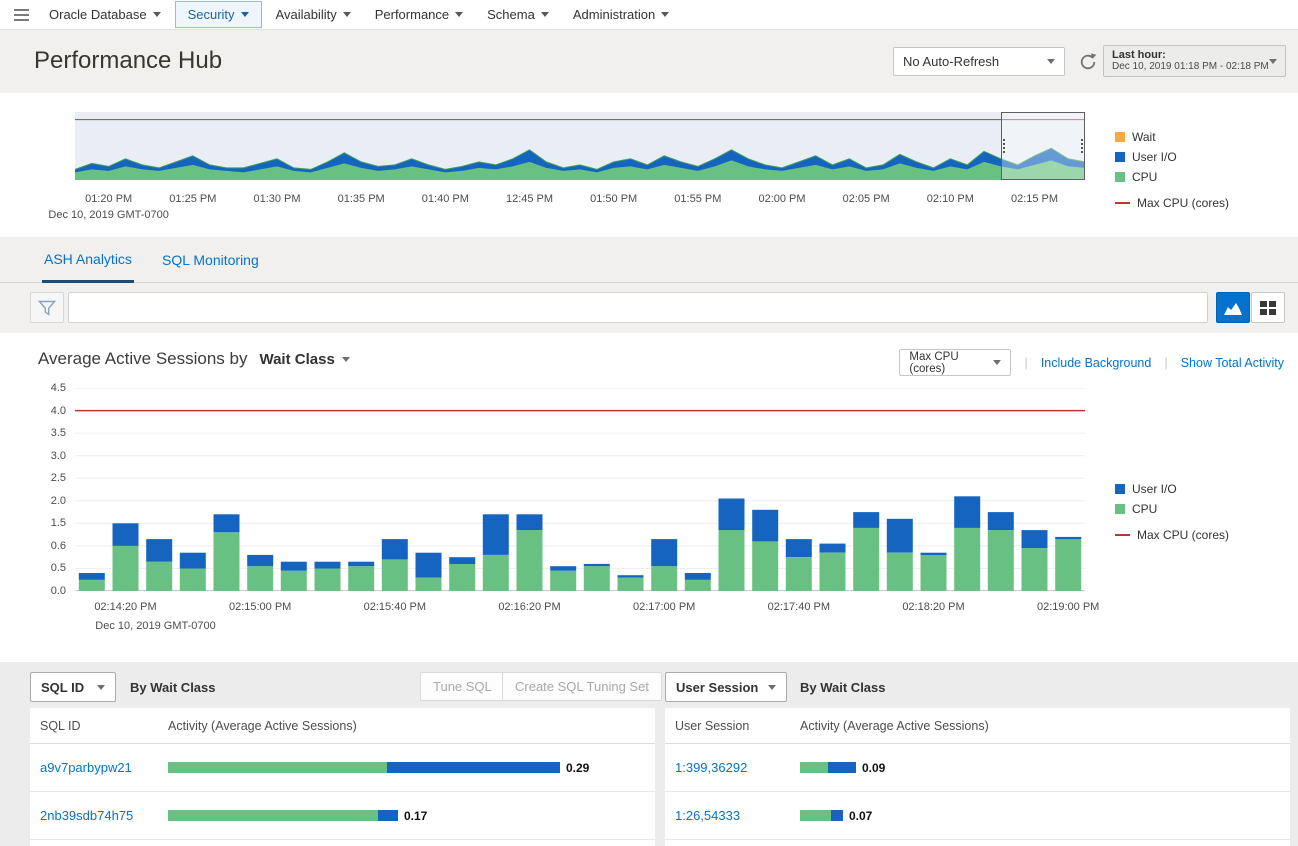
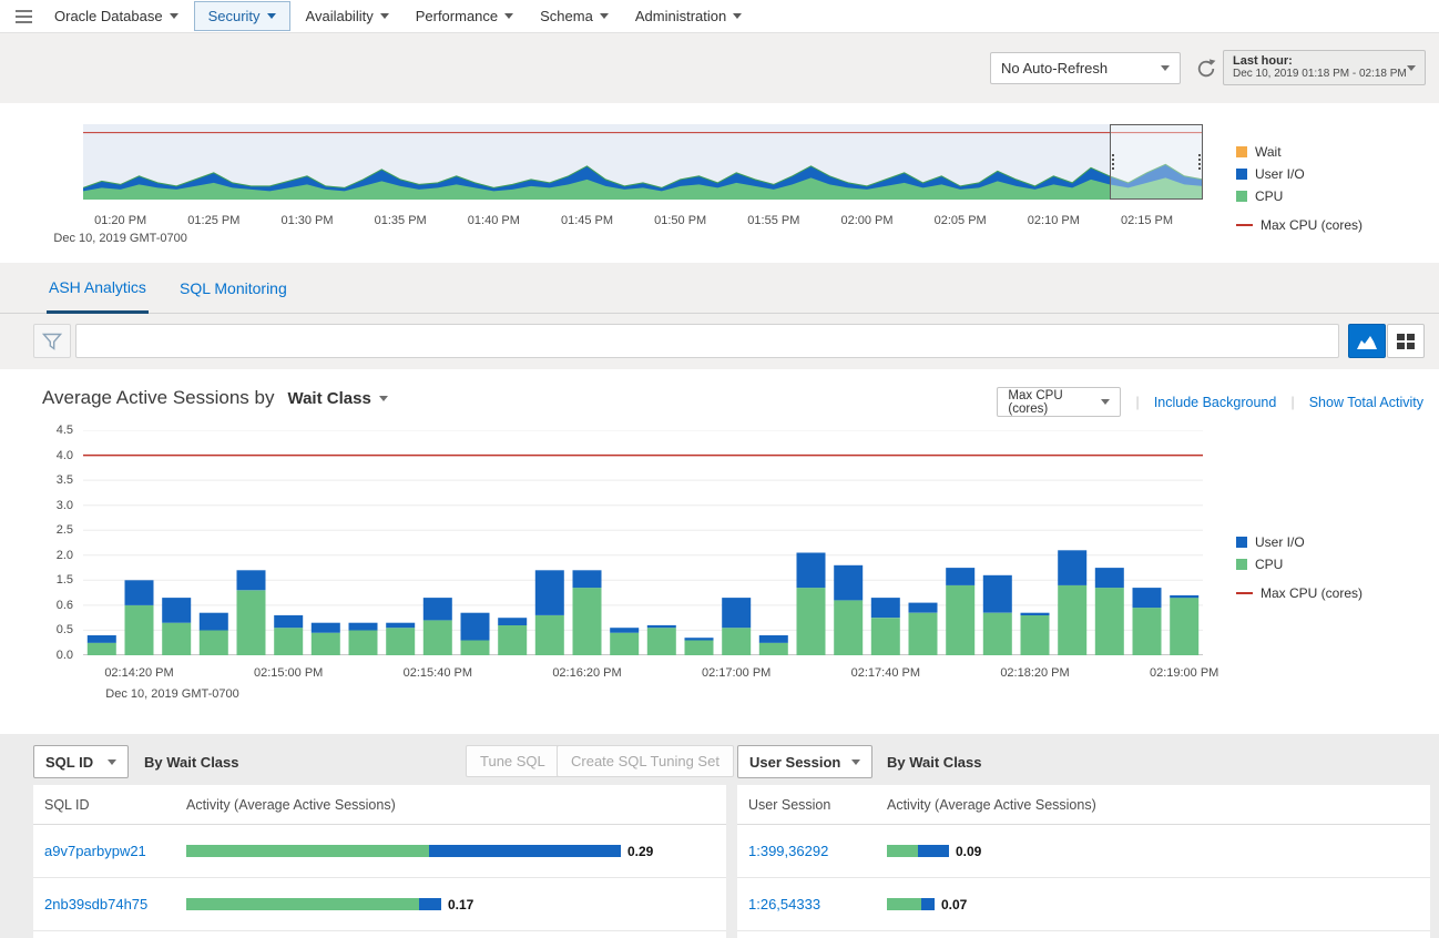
  Oracle Database
  Security
  Availability
  Performance
  Schema
  Administration
- Performance Hub
  No Auto-Refresh
  Last hour:
  Dec 10, 2019 01:18 PM - 02:18 PM
  01:20 PM
  01:25 PM
  01:30 PM
  01:35 PM
  01:40 PM
- 12:45 PM
+ 01:45 PM
  01:50 PM
  01:55 PM
  02:00 PM
  02:05 PM
  02:10 PM
  02:15 PM
  Dec 10, 2019 GMT-0700
  Wait
  User I/O
  CPU
  Max CPU (cores)
  ASH Analytics
  SQL Monitoring
  Average Active Sessions by
  Wait Class
  Max CPU (cores)
  |
  Include Background
  |
  Show Total Activity
  4.5
  4.0
  3.5
  3.0
  2.5
  2.0
  1.5
  0.6
  0.5
  0.0
  02:14:20 PM
  02:15:00 PM
  02:15:40 PM
  02:16:20 PM
  02:17:00 PM
  02:17:40 PM
  02:18:20 PM
  02:19:00 PM
  Dec 10, 2019 GMT-0700
  User I/O
  CPU
  Max CPU (cores)
  SQL ID
  By Wait Class
  Tune SQL
  Create SQL Tuning Set
  User Session
  By Wait Class
  SQL ID
  Activity (Average Active Sessions)
  a9v7parbypw21
  0.29
  2nb39sdb74h75
  0.17
  User Session
  Activity (Average Active Sessions)
  1:399,36292
  0.09
  1:26,54333
  0.07
